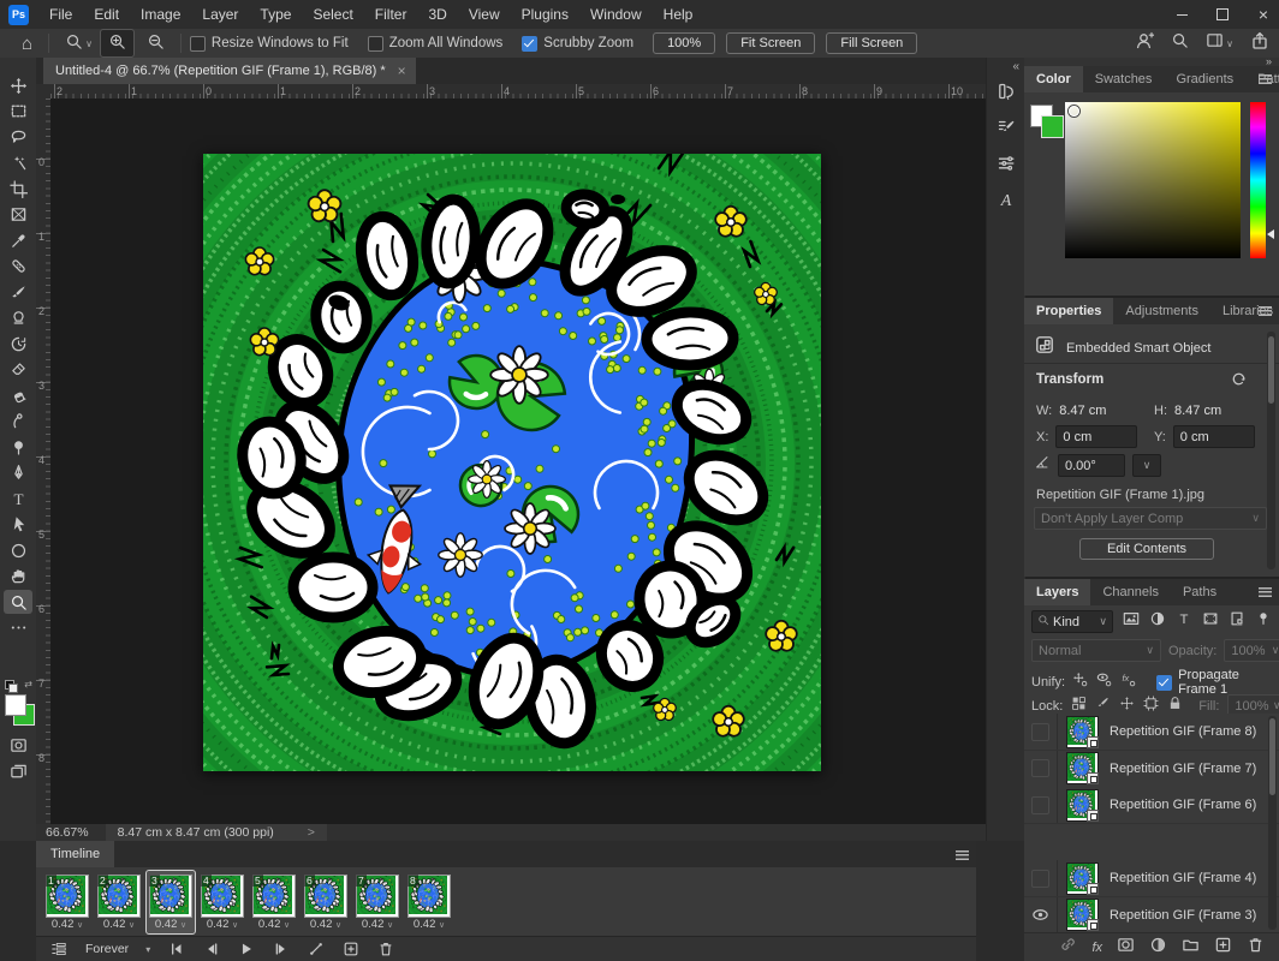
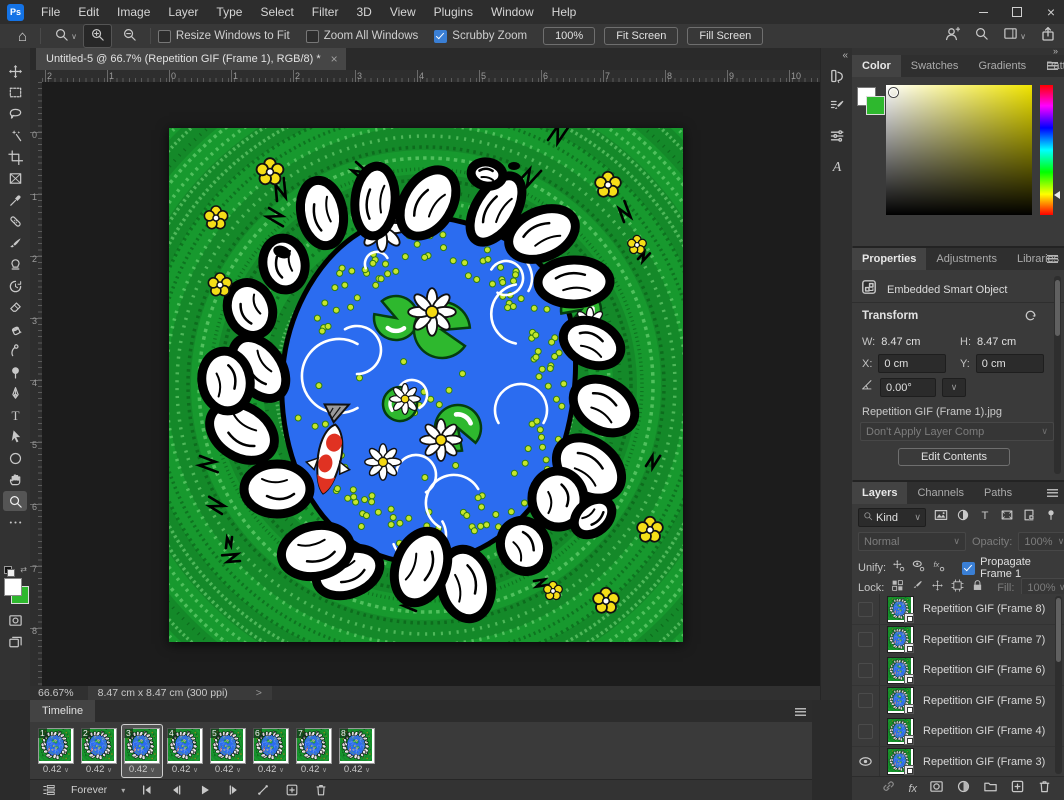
  Ps
  File
  Edit
  Image
  Layer
  Type
  Select
  Filter
  3D
  View
  Plugins
  Window
  Help
  ×
  ⌂
  ∨
  Resize Windows to Fit
  Zoom All Windows
  Scrubby Zoom
  100%
  Fit Screen
  Fill Screen
  ∨
  ⇄
  T
- Untitled-4 @ 66.7% (Repetition GIF (Frame 1), RGB/8) *
+ Untitled-5 @ 66.7% (Repetition GIF (Frame 1), RGB/8) *
  ×
  2
  1
  0
  1
  2
  3
  4
  5
  6
  7
  8
  9
  10
  0
  1
  2
  3
  4
  5
  6
  7
  8
  66.67%
  8.47 cm x 8.47 cm (300 ppi)
  >
  «
  A
  »
  Color
  Swatches
  Gradients
  Properties
  Adjustments
  Embedded Smart Object
  Transform
  W:
  8.47 cm
  H:
  8.47 cm
  X:
  0 cm
  Y:
  0 cm
  0.00°
  ∨
  Repetition GIF (Frame 1).jpg
  Don't Apply Layer Comp
  ∨
  Edit Contents
  Layers
  Channels
  Paths
  Kind
  ∨
  T
  Normal
  ∨
  Opacity:
  100%
  ∨
  Unify:
  fx
  Propagate Frame 1
  Lock:
  Fill:
  100%
  ∨
  Repetition GIF (Frame 8)
  Repetition GIF (Frame 7)
  Repetition GIF (Frame 6)
+ Repetition GIF (Frame 5)
  Repetition GIF (Frame 4)
  Repetition GIF (Frame 3)
  fx
  Timeline
  1
  0.42
  2
  0.42
  3
  0.42
  4
  0.42
  5
  0.42
  6
  0.42
  7
  0.42
  8
  0.42
  Forever
  ▾
